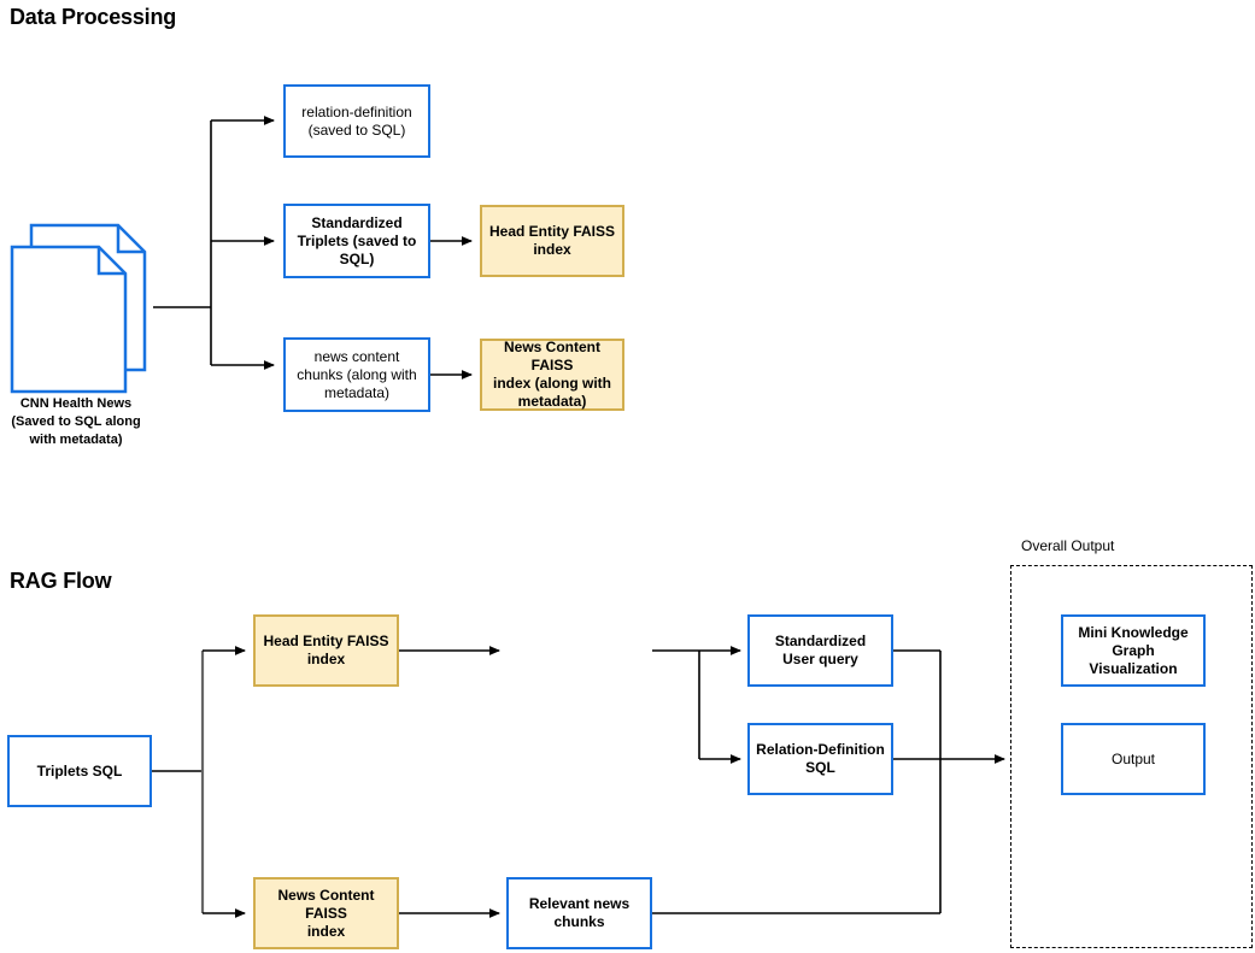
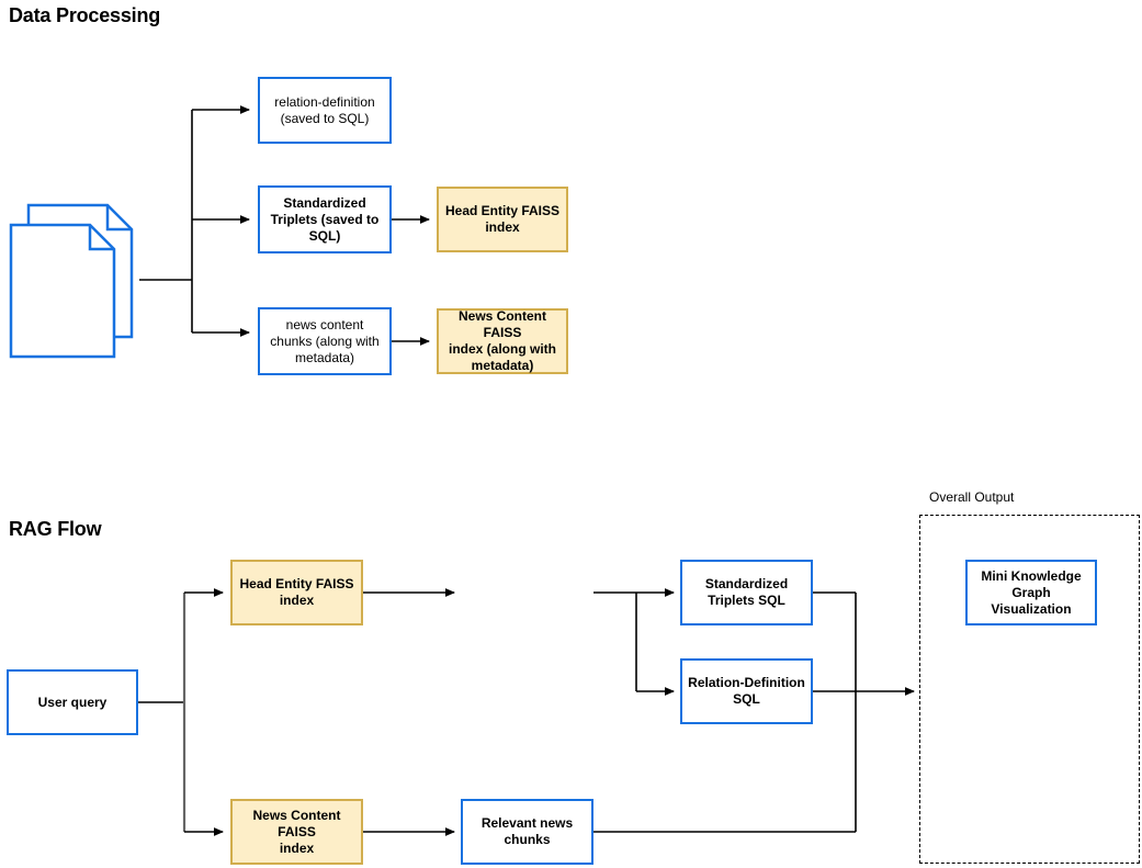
  Data Processing
  RAG Flow
- CNN Health News
- (Saved to SQL along
- with metadata)
  relation-definition
  (saved to SQL)
  Standardized
  Triplets (saved to
  SQL)
  Head Entity FAISS
  index
  news content
  chunks (along with
  metadata)
  News Content FAISS
  index (along with
  metadata)
- Triplets SQL
+ User query
  Head Entity FAISS
  index
  Standardized
- User query
+ Triplets SQL
  Relation-Definition
  SQL
  News Content FAISS
  index
  Relevant news
  chunks
  Overall Output
  Mini Knowledge
  Graph Visualization
- Output
